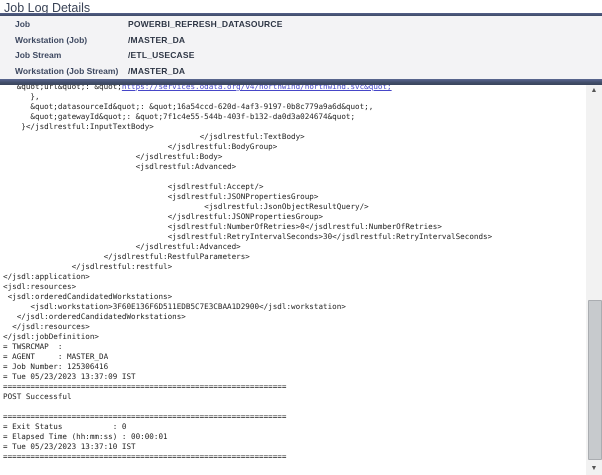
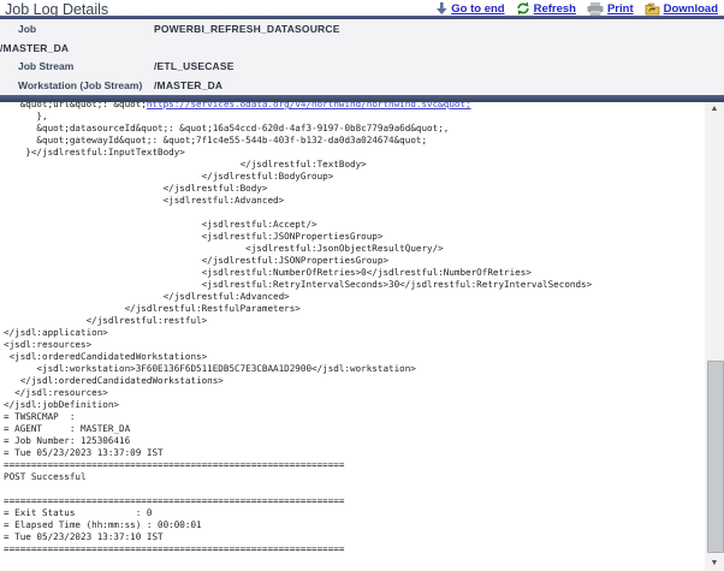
  Job Log Details
+ Go to end
+ Refresh
+ Print
+ Download
  Job
  POWERBI_REFRESH_DATASOURCE
- Workstation (Job)
  /MASTER_DA
  Job Stream
  /ETL_USECASE
  Workstation (Job Stream)
  /MASTER_DA
  &quot;url&quot;: &quot;https://services.odata.org/v4/northwind/northwind.svc&quot; },
  &quot;datasourceId&quot;: &quot;16a54ccd-620d-4af3-9197-0b8c779a9a6d&quot;,
  &quot;gatewayId&quot;: &quot;7f1c4e55-544b-403f-b132-da0d3a024674&quot;
  }</jsdlrestful:InputTextBody>
  </jsdlrestful:TextBody>
  </jsdlrestful:BodyGroup>
  </jsdlrestful:Body>
  <jsdlrestful:Advanced>
  <jsdlrestful:Accept/>
  <jsdlrestful:JSONPropertiesGroup>
  <jsdlrestful:JsonObjectResultQuery/>
  </jsdlrestful:JSONPropertiesGroup>
  <jsdlrestful:NumberOfRetries>0</jsdlrestful:NumberOfRetries>
  <jsdlrestful:RetryIntervalSeconds>30</jsdlrestful:RetryIntervalSeconds>
  </jsdlrestful:Advanced>
  </jsdlrestful:RestfulParameters>
  </jsdlrestful:restful>
  </jsdl:application>
  <jsdl:resources>
  <jsdl:orderedCandidatedWorkstations>
  <jsdl:workstation>3F60E136F6D511EDB5C7E3CBAA1D2900</jsdl:workstation>
  </jsdl:orderedCandidatedWorkstations>
  </jsdl:resources>
  </jsdl:jobDefinition>
  = TWSRCMAP :
  = AGENT : MASTER_DA
  = Job Number: 125306416
  = Tue 05/23/2023 13:37:09 IST
  ==============================================================
  POST Successful
  ==============================================================
  = Exit Status : 0
  = Elapsed Time (hh:mm:ss) : 00:00:01
  = Tue 05/23/2023 13:37:10 IST
  ==============================================================
